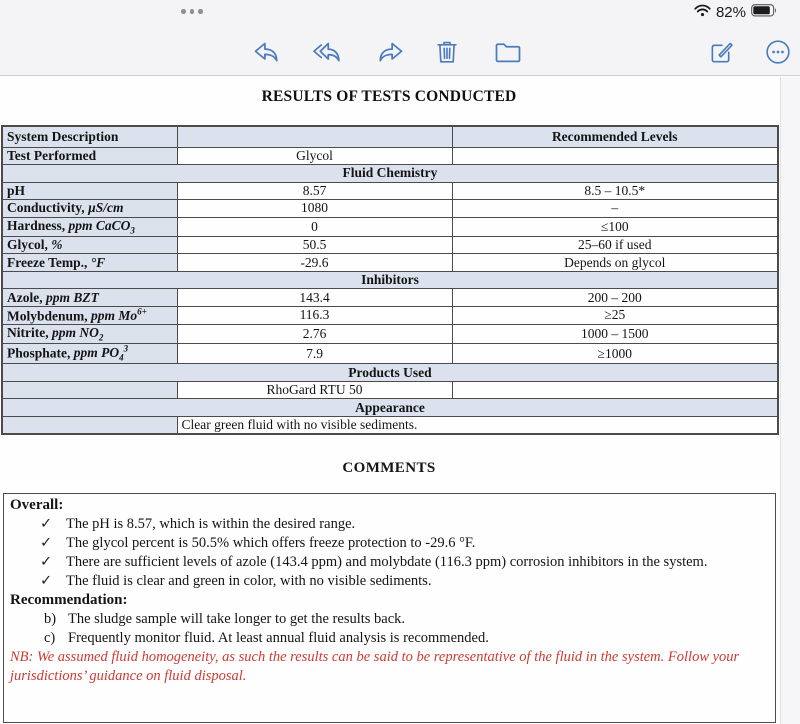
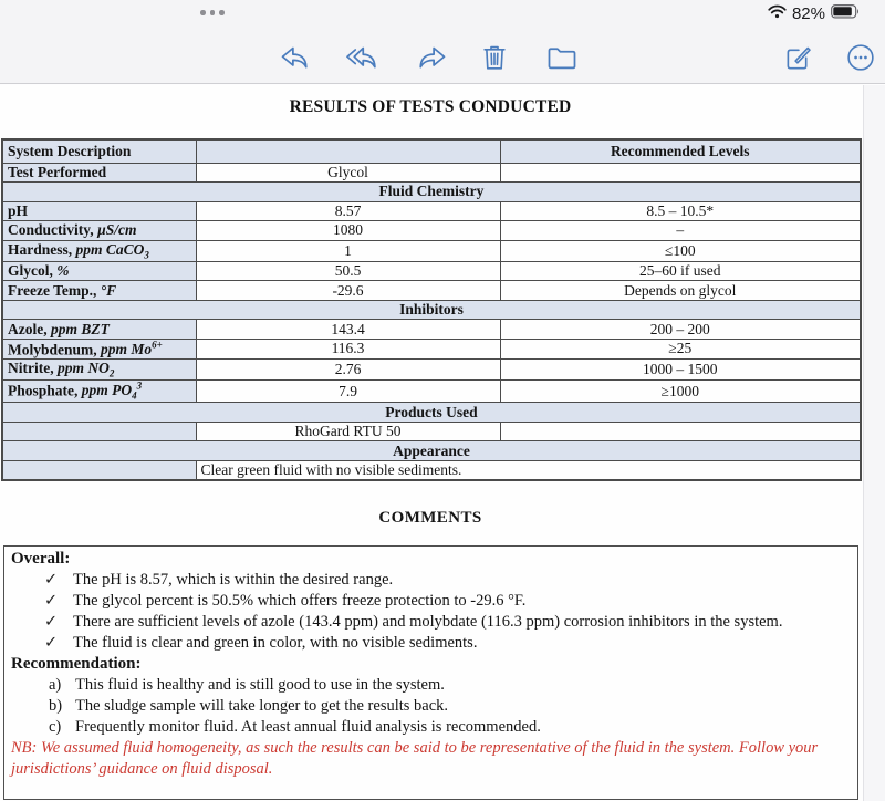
  82%
  RESULTS OF TESTS CONDUCTED
  System Description		Recommended Levels
  Test Performed	Glycol
  Fluid Chemistry
  pH	8.57	8.5 – 10.5*
  Conductivity, µS/cm	1080	–
- Hardness, ppm CaCO3	0	≤100
+ Hardness, ppm CaCO3	1	≤100
  Glycol, %	50.5	25–60 if used
  Freeze Temp., °F	-29.6	Depends on glycol
  Inhibitors
  Azole, ppm BZT	143.4	200 – 200
  Molybdenum, ppm Mo6+	116.3	≥25
  Nitrite, ppm NO2	2.76	1000 – 1500
  Phosphate, ppm PO43	7.9	≥1000
  Products Used
  	RhoGard RTU 50
  Appearance
  	Clear green fluid with no visible sediments.
  COMMENTS
  Overall:
  ✓
  The pH is 8.57, which is within the desired range.
  ✓
  The glycol percent is 50.5% which offers freeze protection to -29.6 °F.
  ✓
  There are sufficient levels of azole (143.4 ppm) and molybdate (116.3 ppm) corrosion inhibitors in the system.
  ✓
  The fluid is clear and green in color, with no visible sediments.
  Recommendation:
+ a)
+ This fluid is healthy and is still good to use in the system.
  b)
  The sludge sample will take longer to get the results back.
  c)
  Frequently monitor fluid. At least annual fluid analysis is recommended.
  NB: We assumed fluid homogeneity, as such the results can be said to be representative of the fluid in the system. Follow your jurisdictions’ guidance on fluid disposal.
